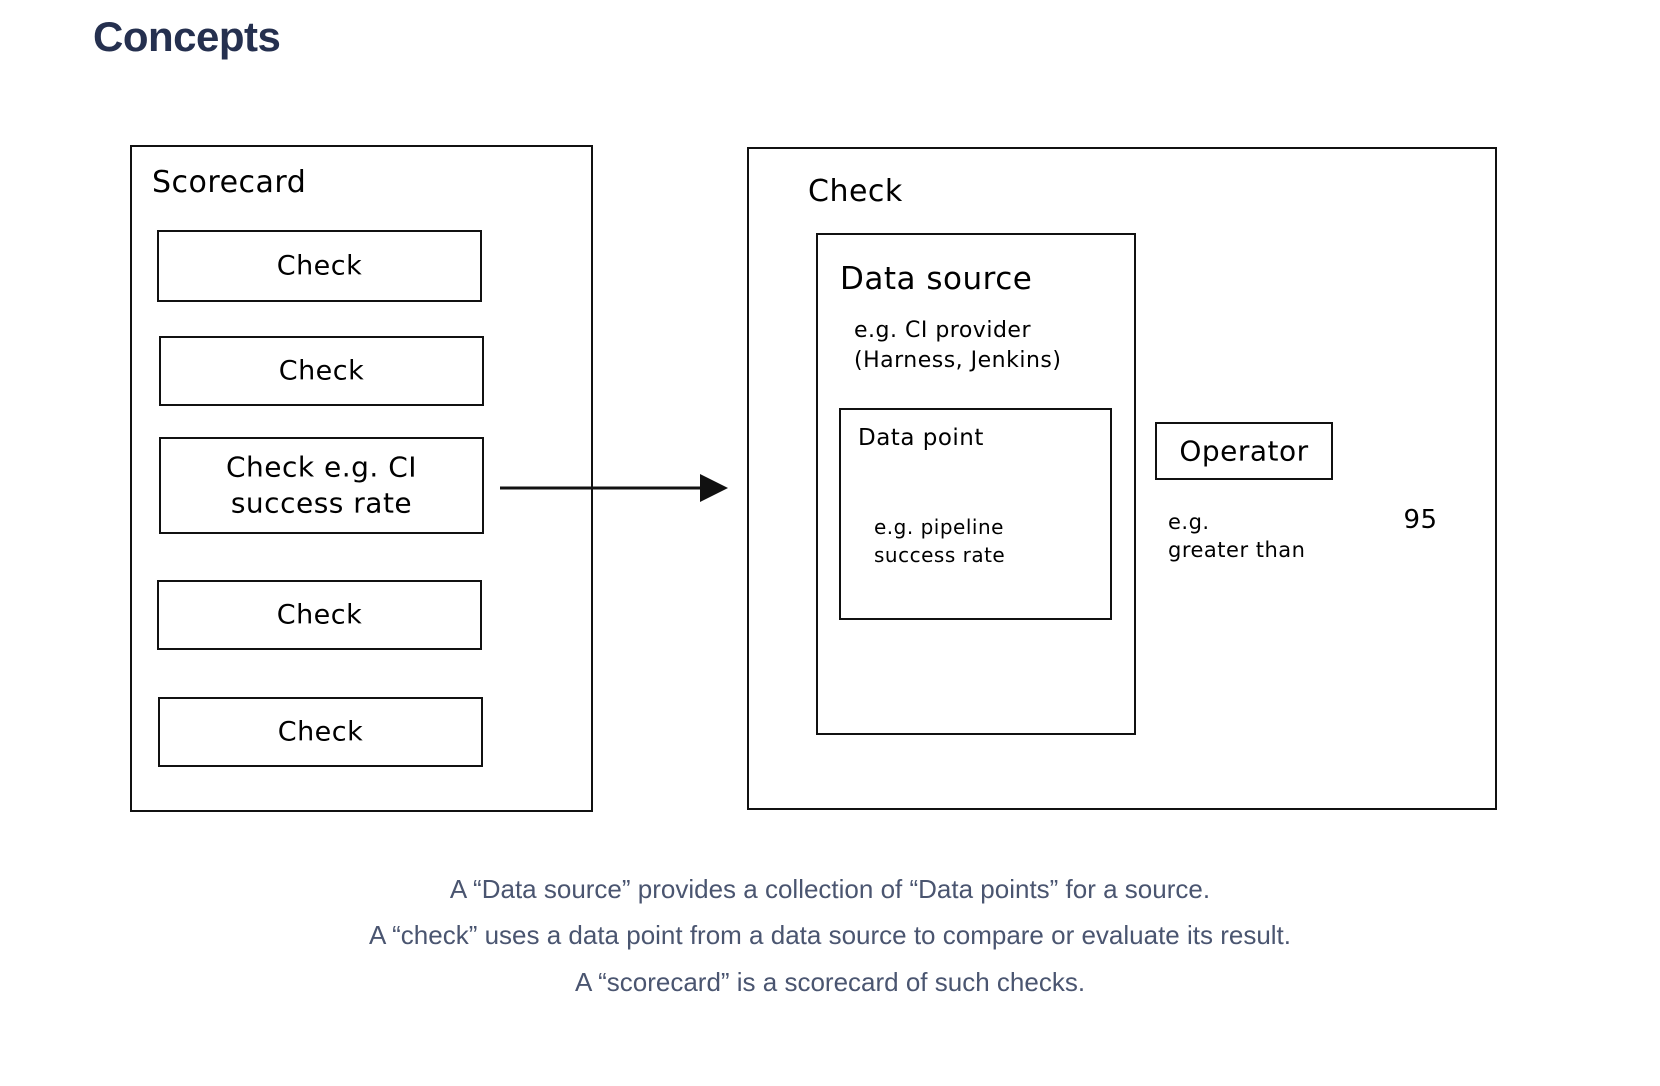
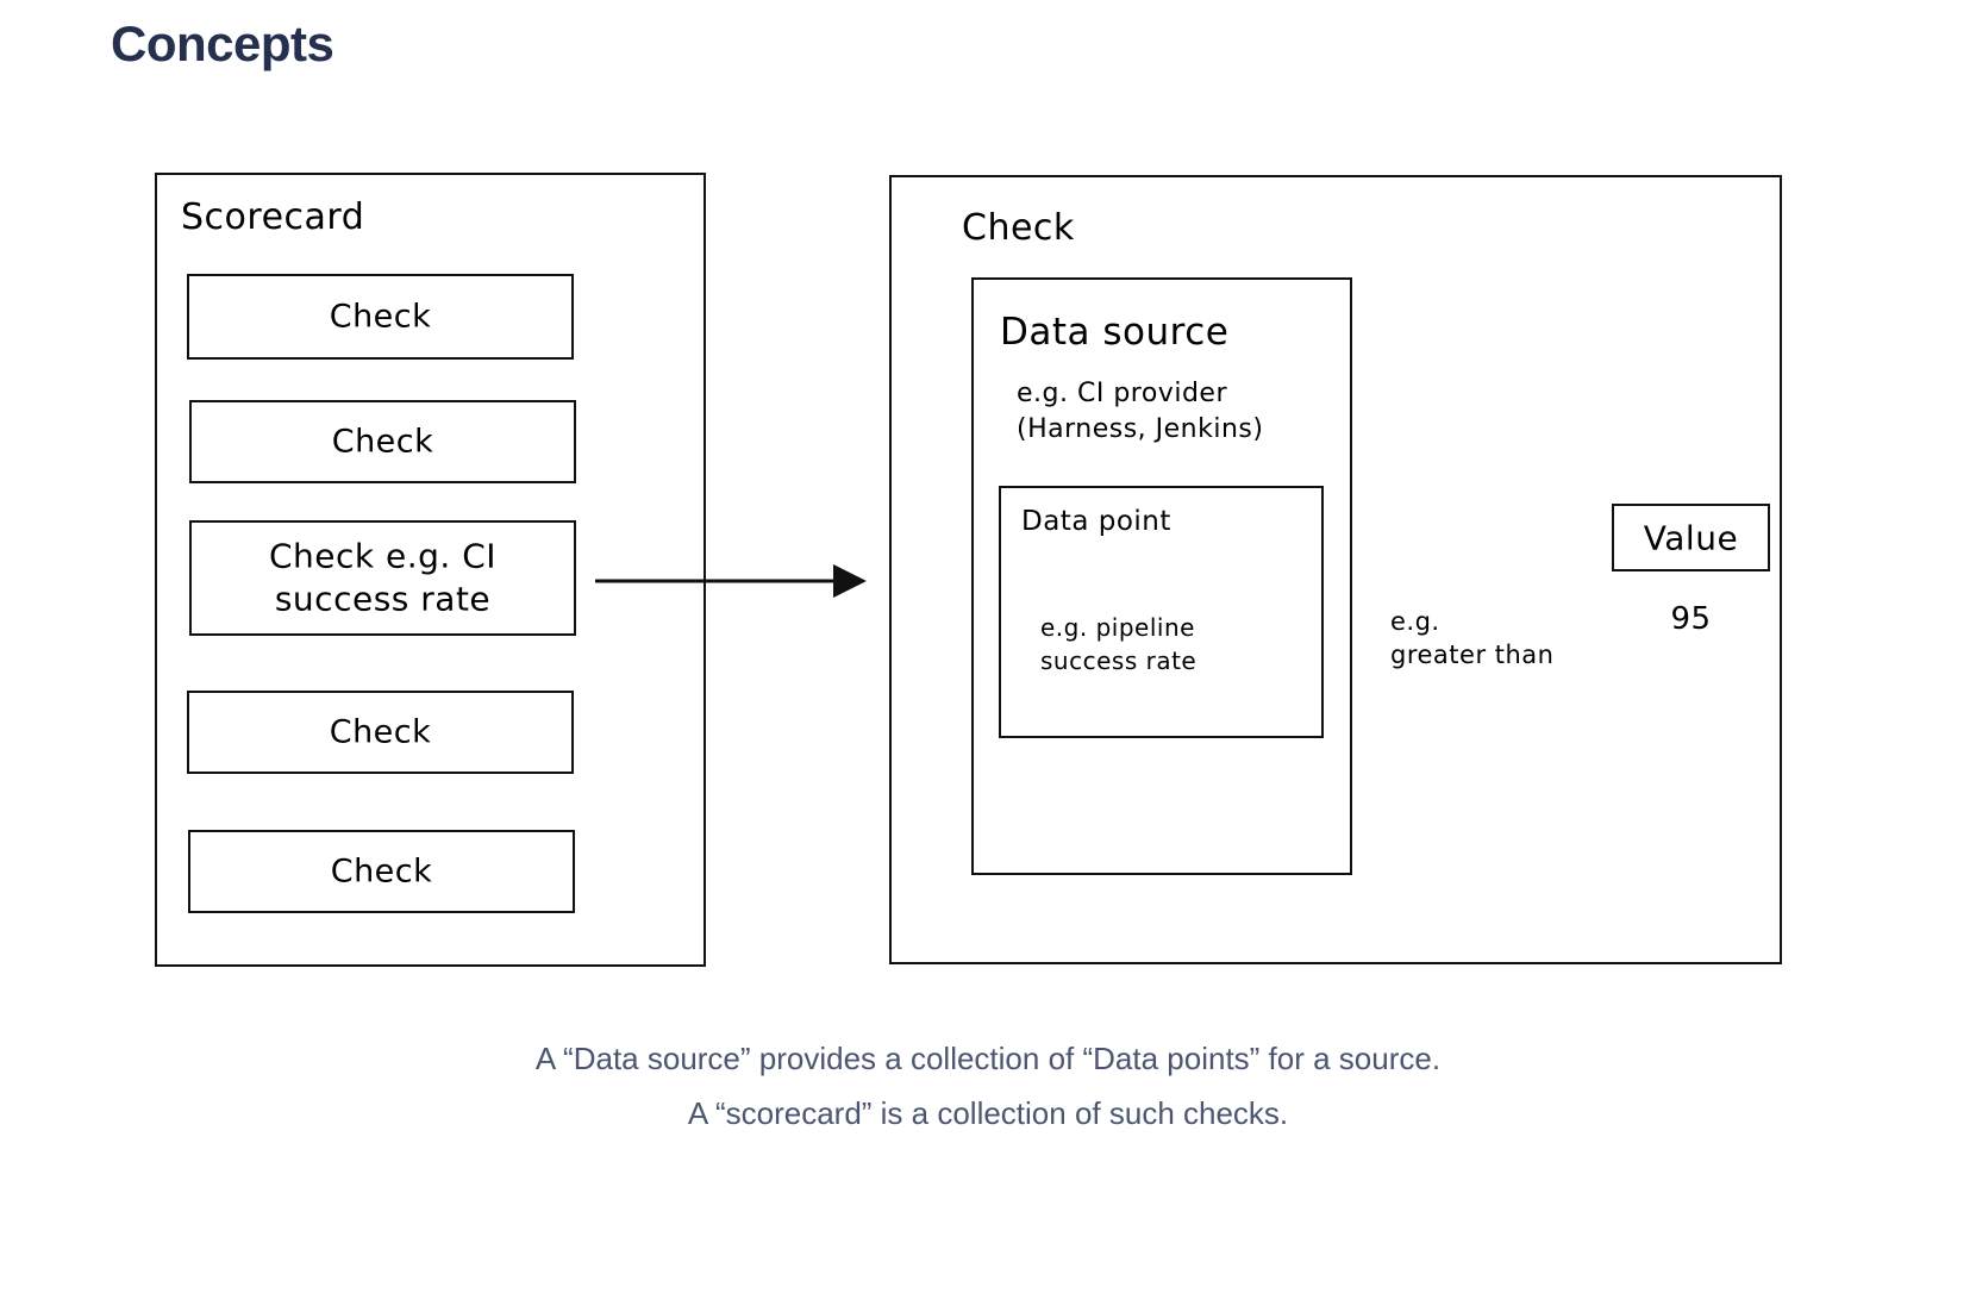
  Concepts
  Scorecard
  Check
  Check
  Check e.g. CI
  success rate
  Check
  Check
  Check
  Data source
  e.g. CI provider
  (Harness, Jenkins)
  Data point
  e.g. pipeline
  success rate
- Operator
  e.g.
  greater than
+ Value
  95
  A “Data source” provides a collection of “Data points” for a source.
- A “check” uses a data point from a data source to compare or evaluate its result.
- A “scorecard” is a scorecard of such checks.
+ A “scorecard” is a collection of such checks.
